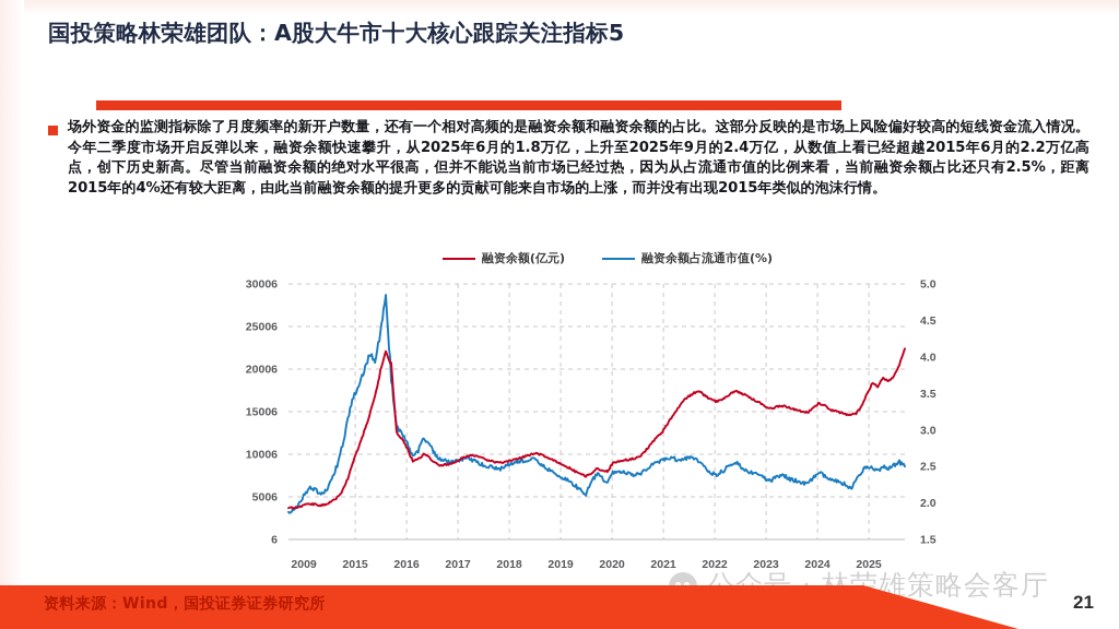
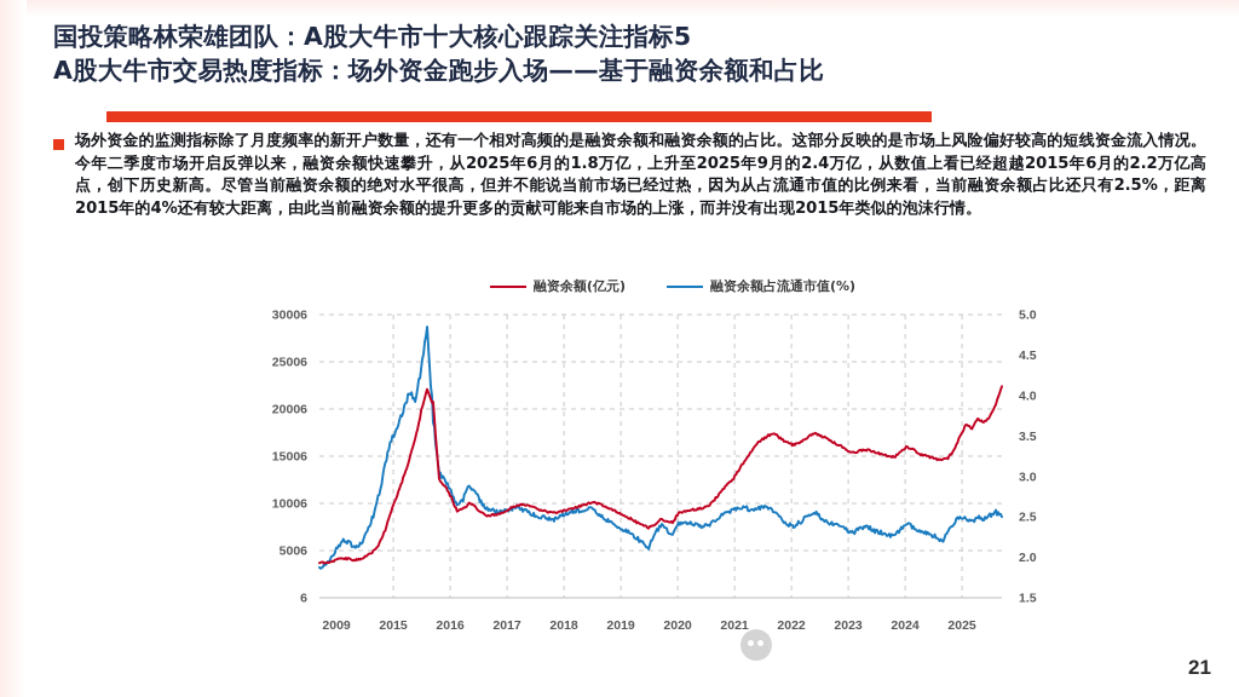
  国投策略林荣雄团队：A股大牛市十大核心跟踪关注指标5
+ A股大牛市交易热度指标：场外资金跑步入场——基于融资余额和占比
  场外资金的监测指标除了月度频率的新开户数量，还有一个相对高频的是融资余额和融资余额的占比。这部分反映的是市场上风险偏好较高的短线资金流入情况。今年二季度市场开启反弹以来，融资余额快速攀升，从2025年6月的1.8万亿，上升至2025年9月的2.4万亿，从数值上看已经超越2015年6月的2.2万亿高点，创下历史新高。尽管当前融资余额的绝对水平很高，但并不能说当前市场已经过热，因为从占流通市值的比例来看，当前融资余额占比还只有2.5%，距离2015年的4%还有较大距离，由此当前融资余额的提升更多的贡献可能来自市场的上涨，而并没有出现2015年类似的泡沫行情。
  融资余额(亿元)
  融资余额占流通市值(%)
  6
  5006
  10006
  15006
  20006
  25006
  30006
  1.5
  2.0
  2.5
  3.0
  3.5
  4.0
  4.5
  5.0
  2009
  2015
  2016
  2017
  2018
  2019
  2020
  2021
  2022
  2023
  2024
  2025
- 公众号 · 林荣雄策略会客厅
- 资料来源：Wind，国投证券证券研究所
  21
